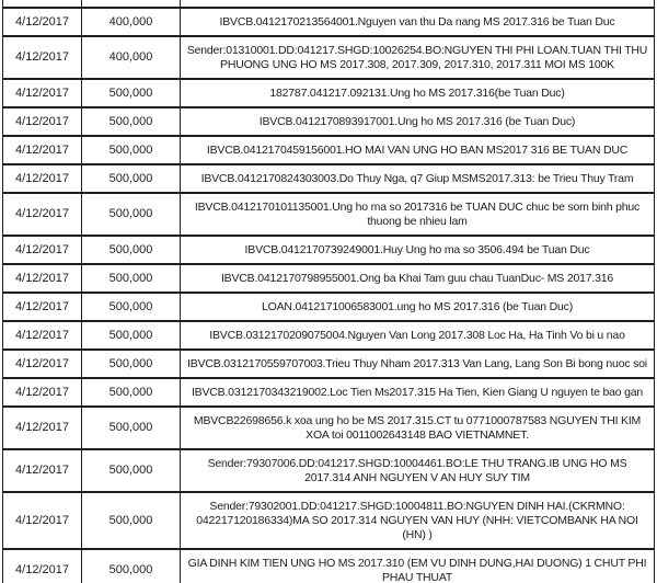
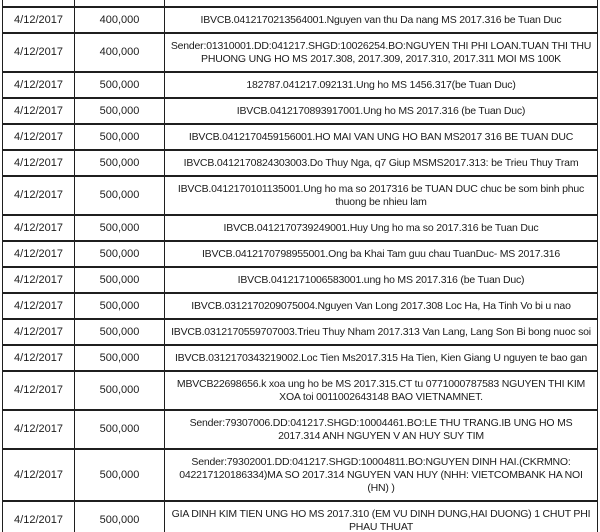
  4/12/2017	400,000	IBVCB.0412170213564001.Nguyen van thu Da nang MS 2017.316 be Tuan Duc
  4/12/2017	400,000	Sender:01310001.DD:041217.SHGD:10026254.BO:NGUYEN THI PHI LOAN.TUAN THI THU PHUONG UNG HO MS 2017.308, 2017.309, 2017.310, 2017.311 MOI MS 100K
- 4/12/2017	500,000	182787.041217.092131.Ung ho MS 2017.316(be Tuan Duc)
+ 4/12/2017	500,000	182787.041217.092131.Ung ho MS 1456.317(be Tuan Duc)
  4/12/2017	500,000	IBVCB.0412170893917001.Ung ho MS 2017.316 (be Tuan Duc)
  4/12/2017	500,000	IBVCB.0412170459156001.HO MAI VAN UNG HO BAN MS2017 316 BE TUAN DUC
  4/12/2017	500,000	IBVCB.0412170824303003.Do Thuy Nga, q7 Giup MSMS2017.313: be Trieu Thuy Tram
  4/12/2017	500,000	IBVCB.0412170101135001.Ung ho ma so 2017316 be TUAN DUC chuc be som binh phuc thuong be nhieu lam
- 4/12/2017	500,000	IBVCB.0412170739249001.Huy Ung ho ma so 3506.494 be Tuan Duc
+ 4/12/2017	500,000	IBVCB.0412170739249001.Huy Ung ho ma so 2017.316 be Tuan Duc
  4/12/2017	500,000	IBVCB.0412170798955001.Ong ba Khai Tam guu chau TuanDuc- MS 2017.316
- 4/12/2017	500,000	LOAN.0412171006583001.ung ho MS 2017.316 (be Tuan Duc)
+ 4/12/2017	500,000	IBVCB.0412171006583001.ung ho MS 2017.316 (be Tuan Duc)
  4/12/2017	500,000	IBVCB.0312170209075004.Nguyen Van Long 2017.308 Loc Ha, Ha Tinh Vo bi u nao
  4/12/2017	500,000	IBVCB.0312170559707003.Trieu Thuy Nham 2017.313 Van Lang, Lang Son Bi bong nuoc soi
  4/12/2017	500,000	IBVCB.0312170343219002.Loc Tien Ms2017.315 Ha Tien, Kien Giang U nguyen te bao gan
  4/12/2017	500,000	MBVCB22698656.k xoa ung ho be MS 2017.315.CT tu 0771000787583 NGUYEN THI KIM XOA toi 0011002643148 BAO VIETNAMNET.
  4/12/2017	500,000	Sender:79307006.DD:041217.SHGD:10004461.BO:LE THU TRANG.IB UNG HO MS 2017.314 ANH NGUYEN V AN HUY SUY TIM
  4/12/2017	500,000	Sender:79302001.DD:041217.SHGD:10004811.BO:NGUYEN DINH HAI.(CKRMNO: 042217120186334)MA SO 2017.314 NGUYEN VAN HUY (NHH: VIETCOMBANK HA NOI (HN) )
  4/12/2017	500,000	GIA DINH KIM TIEN UNG HO MS 2017.310 (EM VU DINH DUNG,HAI DUONG) 1 CHUT PHI PHAU THUAT
